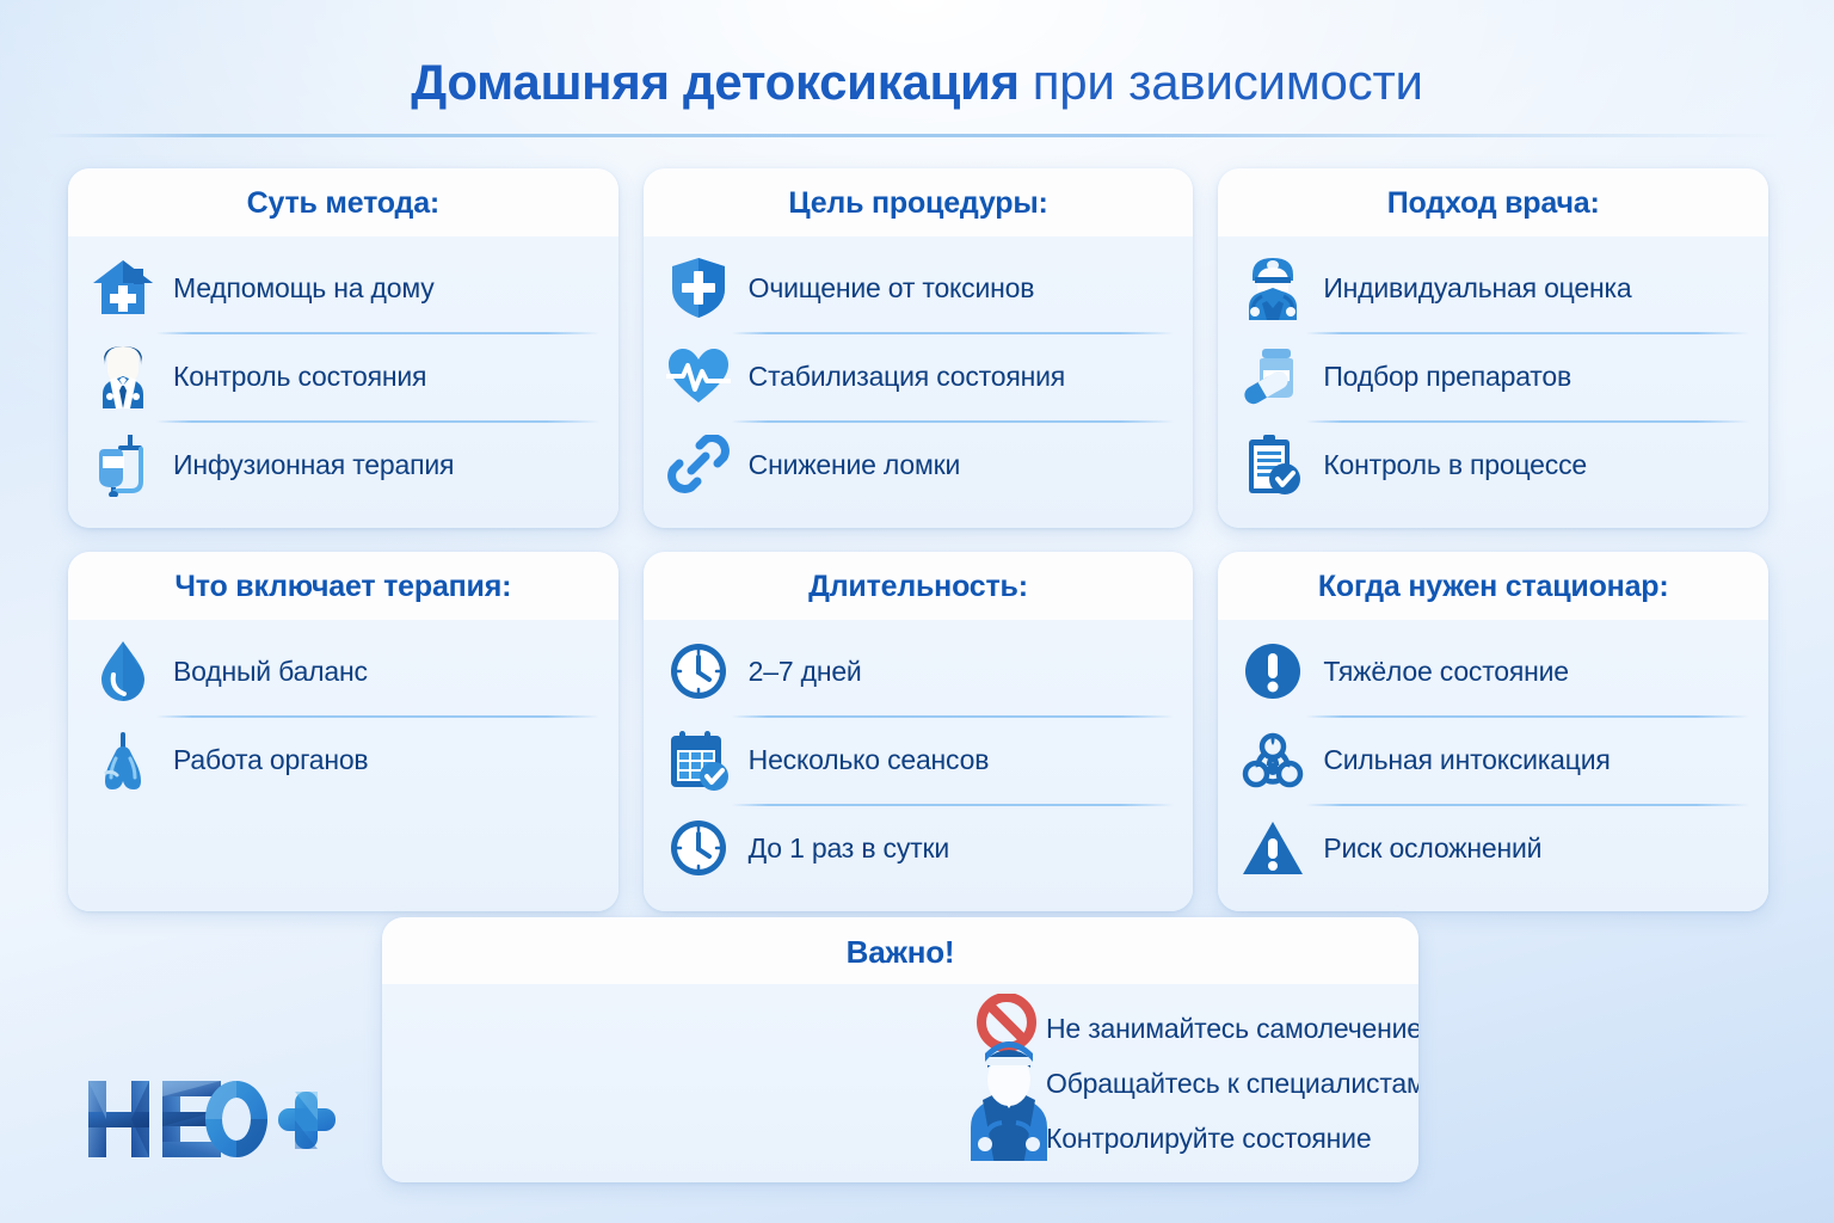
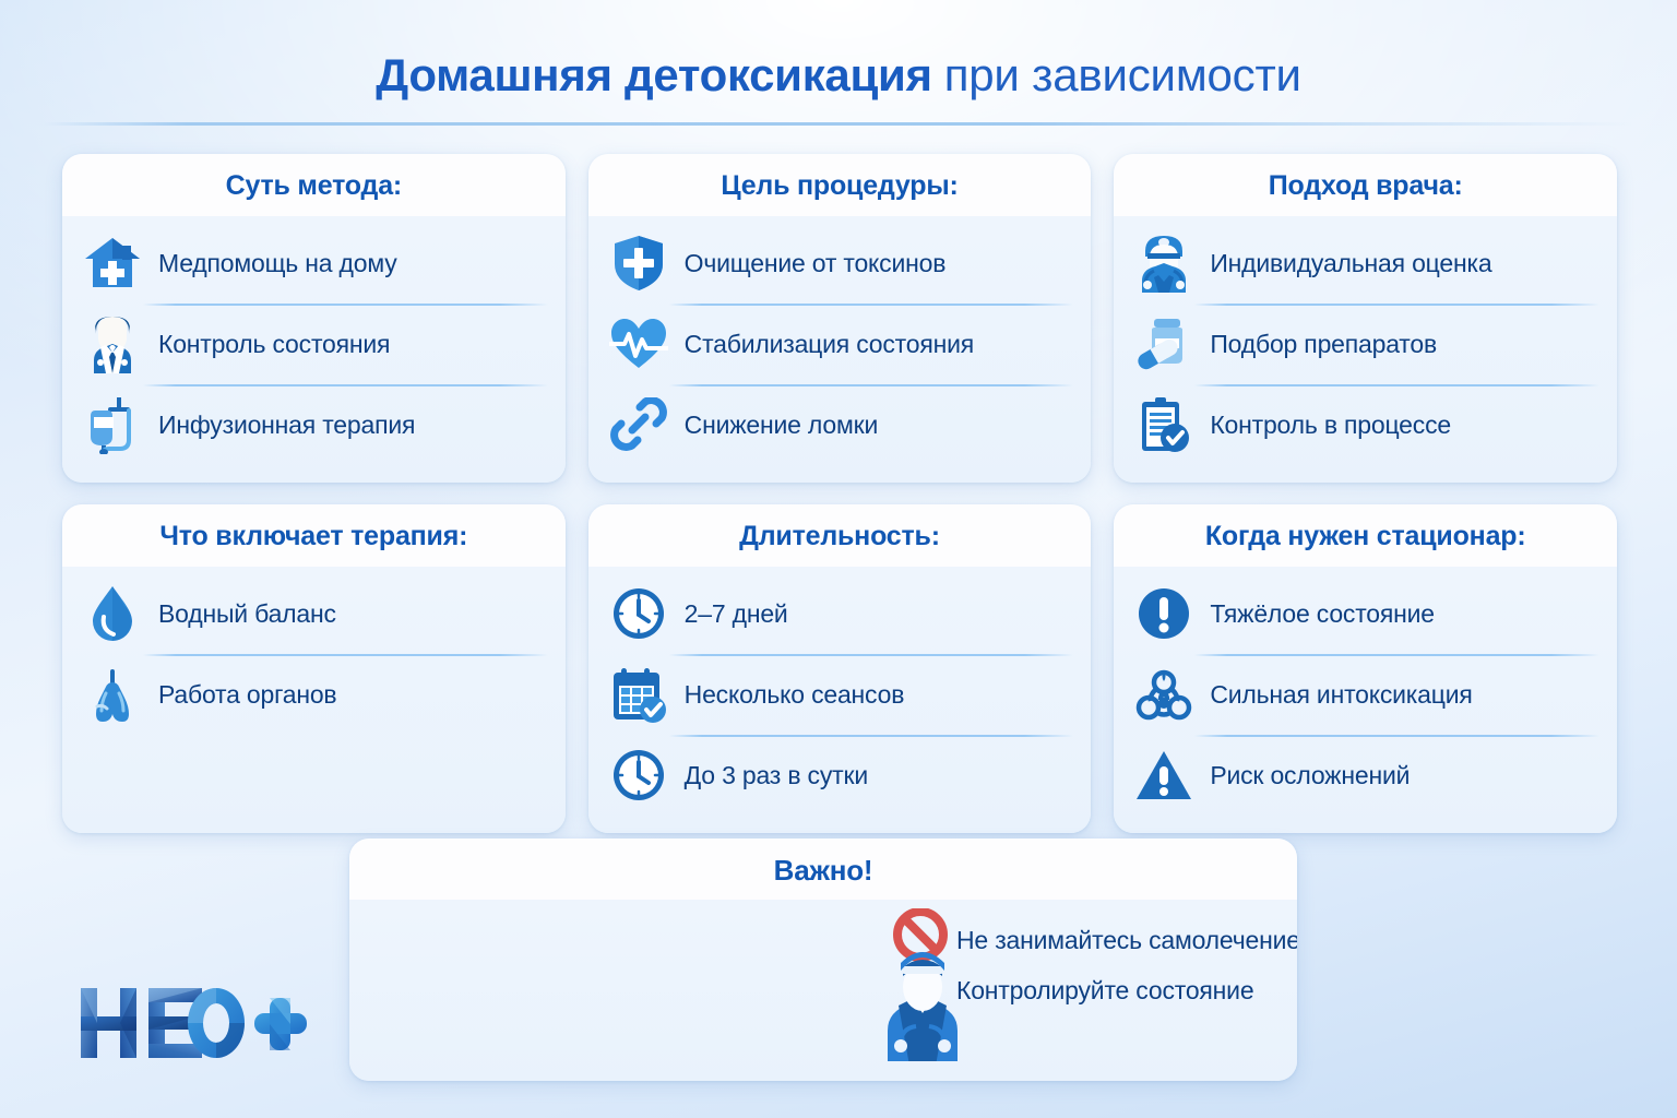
  Домашняя детоксикация
  при зависимости
  Суть метода:
  Медпомощь на дому
  Контроль состояния
  Инфузионная терапия
  Цель процедуры:
  Очищение от токсинов
  Стабилизация состояния
  Снижение ломки
  Подход врача:
  Индивидуальная оценка
  Подбор препаратов
  Контроль в процессе
  Что включает терапия:
  Водный баланс
  Работа органов
  Длительность:
  2–7 дней
  Несколько сеансов
- До 1 раз в сутки
+ До 3 раз в сутки
  Когда нужен стационар:
  Тяжёлое состояние
  Сильная интоксикация
  Риск осложнений
  Важно!
  Не занимайтесь самолечение
- Обращайтесь к специалистам
  Контролируйте состояние
